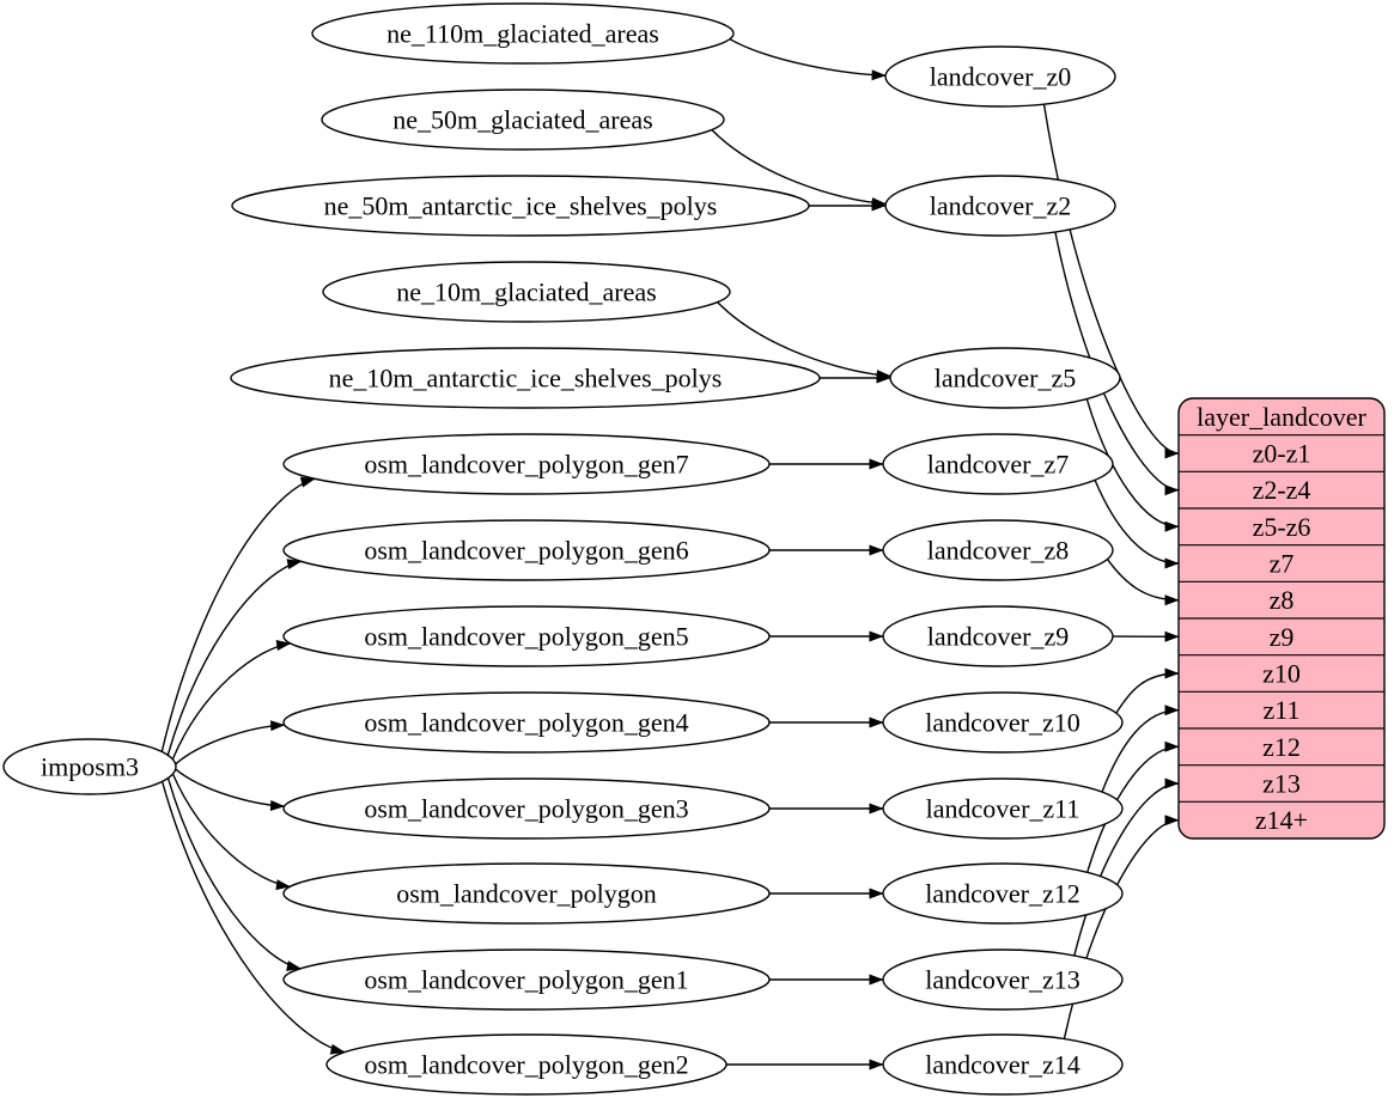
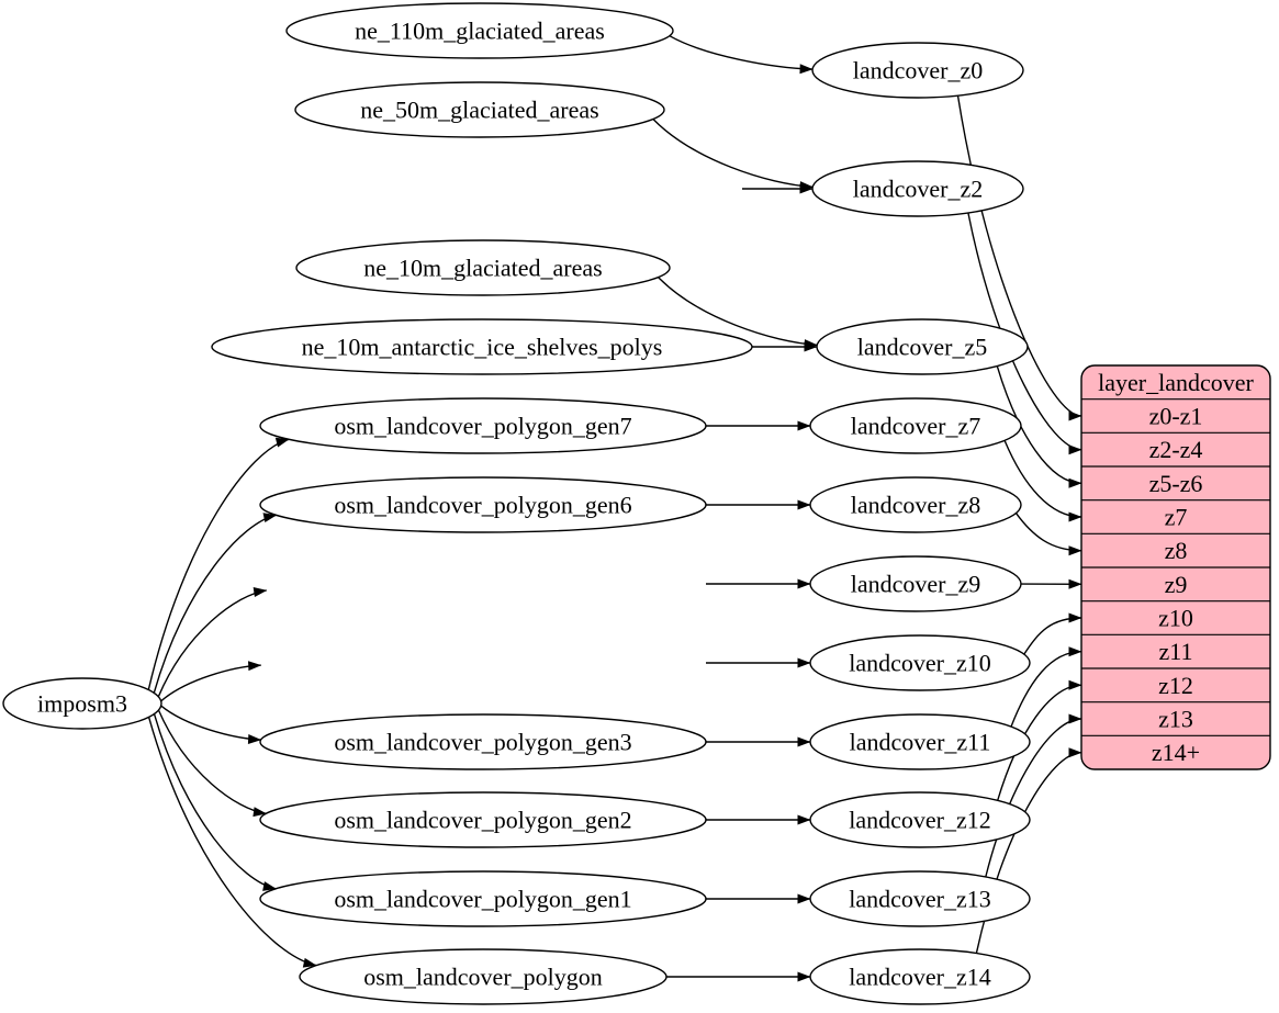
  imposm3
  ne_110m_glaciated_areas
  ne_50m_glaciated_areas
- ne_50m_antarctic_ice_shelves_polys
  ne_10m_glaciated_areas
  ne_10m_antarctic_ice_shelves_polys
  osm_landcover_polygon_gen7
  osm_landcover_polygon_gen6
- osm_landcover_polygon_gen5
- osm_landcover_polygon_gen4
  osm_landcover_polygon_gen3
- osm_landcover_polygon
+ osm_landcover_polygon_gen2
  osm_landcover_polygon_gen1
- osm_landcover_polygon_gen2
+ osm_landcover_polygon
  landcover_z0
  landcover_z2
  landcover_z5
  landcover_z7
  landcover_z8
  landcover_z9
  landcover_z10
  landcover_z11
  landcover_z12
  landcover_z13
  landcover_z14
  layer_landcover
  z0-z1
  z2-z4
  z5-z6
  z7
  z8
  z9
  z10
  z11
  z12
  z13
  z14+
